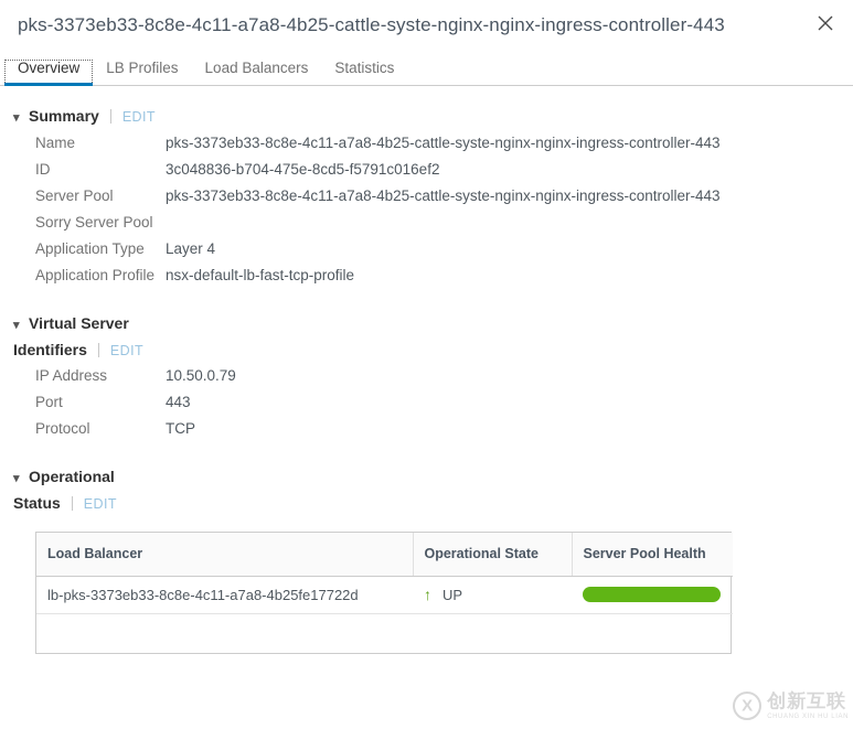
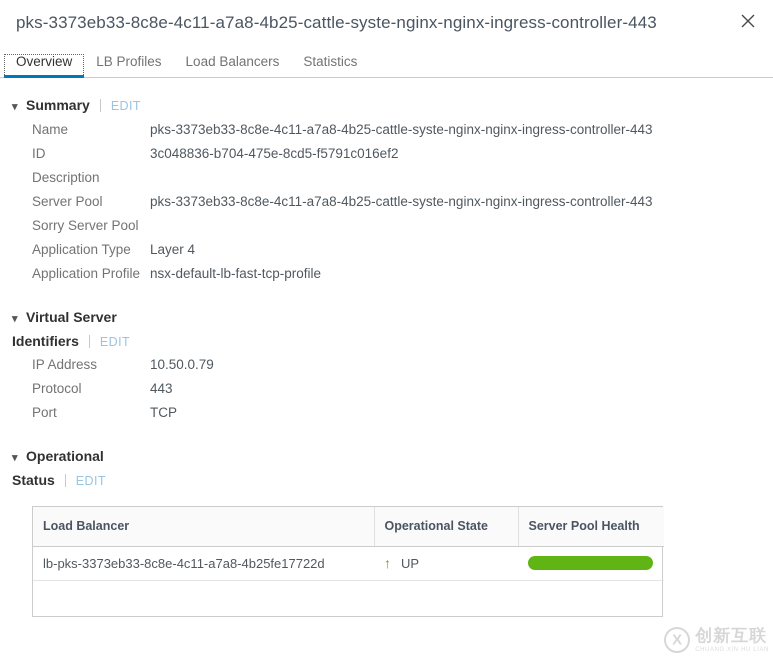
  pks-3373eb33-8c8e-4c11-a7a8-4b25-cattle-syste-nginx-nginx-ingress-controller-443
  Overview
  LB Profiles
  Load Balancers
  Statistics
  ▾
  Summary
  EDIT
  Name
  pks-3373eb33-8c8e-4c11-a7a8-4b25-cattle-syste-nginx-nginx-ingress-controller-443
  ID
  3c048836-b704-475e-8cd5-f5791c016ef2
+ Description
  Server Pool
  pks-3373eb33-8c8e-4c11-a7a8-4b25-cattle-syste-nginx-nginx-ingress-controller-443
  Sorry Server Pool
  Application Type
  Layer 4
  Application Profile
  nsx-default-lb-fast-tcp-profile
  ▾
  Virtual Server
  Identifiers
  EDIT
  IP Address
  10.50.0.79
- Port
+ Protocol
  443
- Protocol
+ Port
  TCP
  ▾
  Operational
  Status
  EDIT
  Load Balancer	Operational State	Server Pool Health
  lb-pks-3373eb33-8c8e-4c11-a7a8-4b25fe17722d	↑ UP
  创新互联
